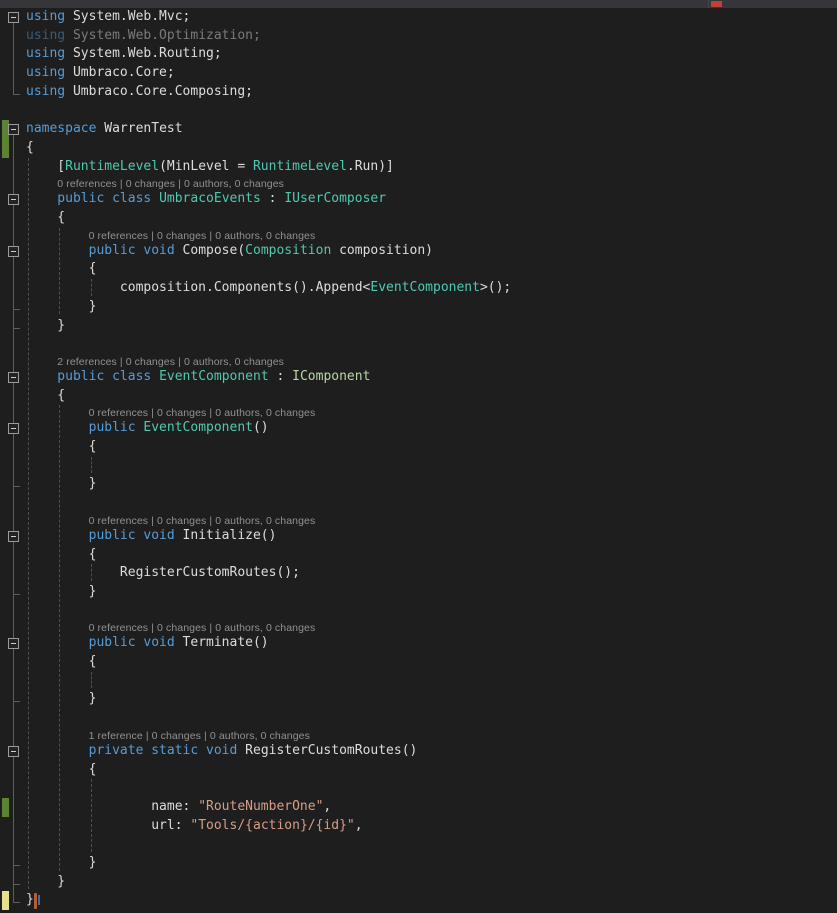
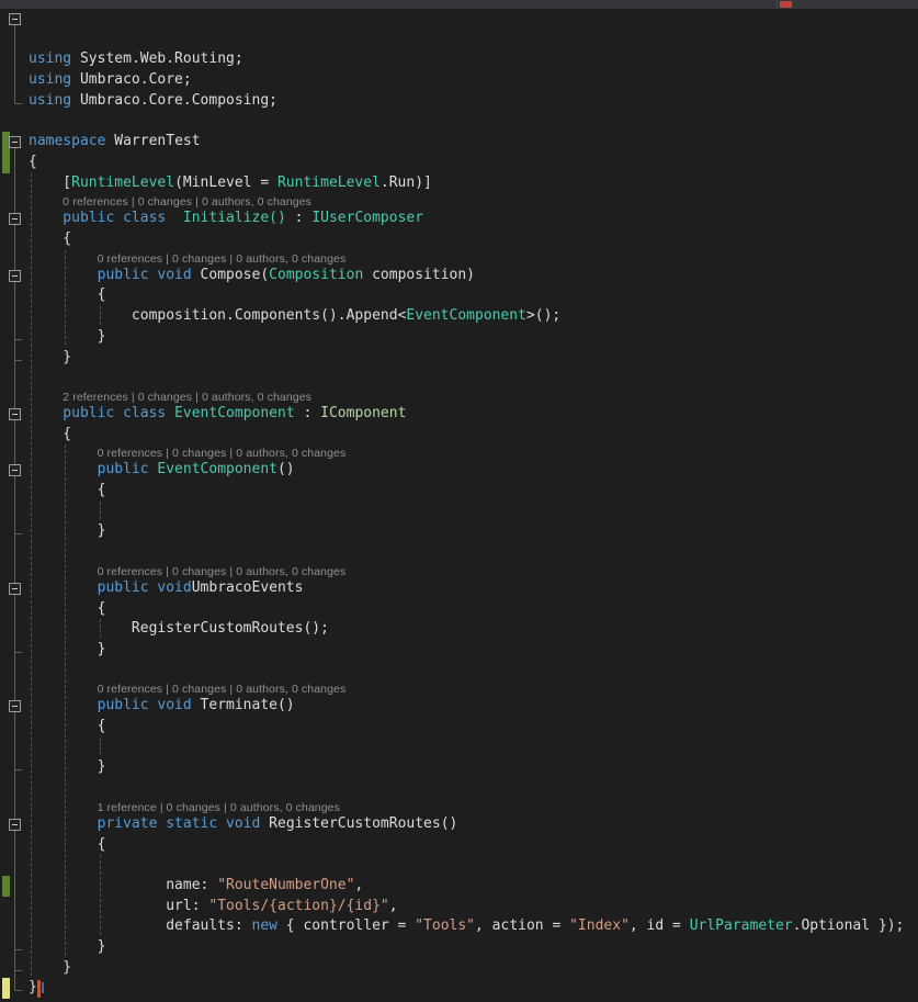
- using System.Web.Mvc;
- using System.Web.Optimization;
  using System.Web.Routing;
  using Umbraco.Core;
  using Umbraco.Core.Composing;
  namespace WarrenTest
  {
  [RuntimeLevel(MinLevel = RuntimeLevel.Run)]
  0 references | 0 changes | 0 authors, 0 changes
- public class UmbracoEvents : IUserComposer
+ public class Initialize() : IUserComposer
  {
  0 references | 0 changes | 0 authors, 0 changes
  public void Compose(Composition composition)
  {
  composition.Components().Append<EventComponent>();
  }
  }
  2 references | 0 changes | 0 authors, 0 changes
  public class EventComponent : IComponent
  {
  0 references | 0 changes | 0 authors, 0 changes
  public EventComponent()
  {
  }
  0 references | 0 changes | 0 authors, 0 changes
- public void Initialize()
+ public voidUmbracoEvents
  {
  RegisterCustomRoutes();
  }
  0 references | 0 changes | 0 authors, 0 changes
  public void Terminate()
  {
  }
  1 reference | 0 changes | 0 authors, 0 changes
  private static void RegisterCustomRoutes()
  {
  name: "RouteNumberOne",
  url: "Tools/{action}/{id}",
+ defaults: new { controller = "Tools", action = "Index", id = UrlParameter.Optional });
  }
  }
  }
